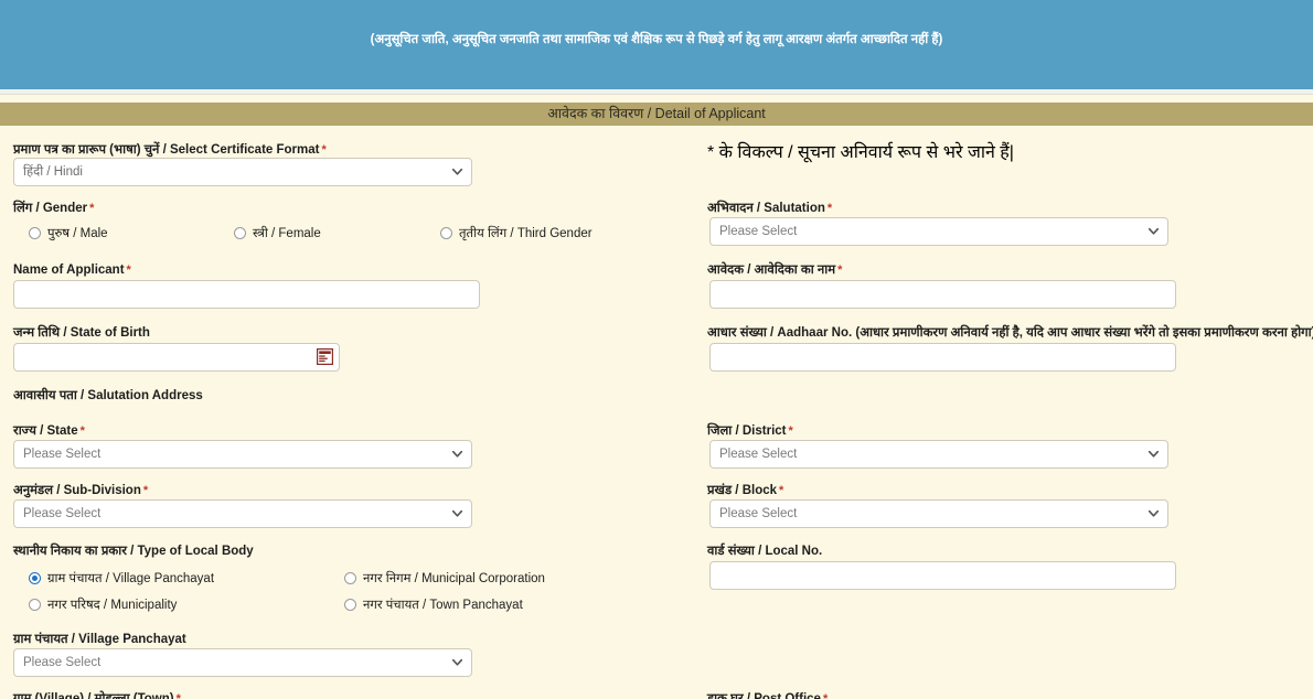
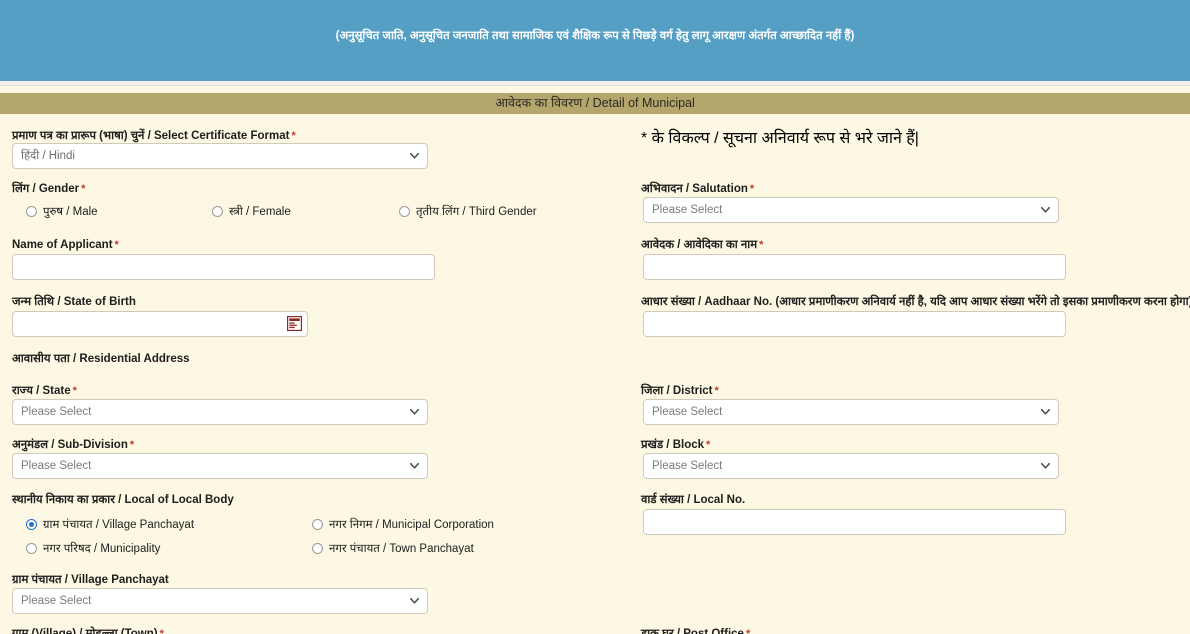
  (अनुसूचित जाति, अनुसूचित जनजाति तथा सामाजिक एवं शैक्षिक रूप से पिछड़े वर्ग हेतु लागू आरक्षण अंतर्गत आच्छादित नहीं हैं)
- आवेदक का विवरण / Detail of Applicant
+ आवेदक का विवरण / Detail of Municipal
  प्रमाण पत्र का प्रारूप (भाषा) चुनें / Select Certificate Format *
  हिंदी / Hindi
  लिंग / Gender *
  पुरुष / Male
  स्त्री / Female
  तृतीय लिंग / Third Gender
  Name of Applicant *
  जन्म तिथि / State of Birth
- आवासीय पता / Salutation Address
+ आवासीय पता / Residential Address
  राज्य / State *
  Please Select
  अनुमंडल / Sub-Division *
  Please Select
- स्थानीय निकाय का प्रकार / Type of Local Body
+ स्थानीय निकाय का प्रकार / Local of Local Body
  ग्राम पंचायत / Village Panchayat
  नगर निगम / Municipal Corporation
  नगर परिषद / Municipality
  नगर पंचायत / Town Panchayat
  ग्राम पंचायत / Village Panchayat
  Please Select
  * के विकल्प / सूचना अनिवार्य रूप से भरे जाने हैं|
  अभिवादन / Salutation *
  Please Select
  आवेदक / आवेदिका का नाम *
  आधार संख्या / Aadhaar No. (आधार प्रमाणीकरण अनिवार्य नहीं है, यदि आप आधार संख्या भरेंगे तो इसका प्रमाणीकरण करना होगा
  जिला / District *
  Please Select
  प्रखंड / Block *
  Please Select
  वार्ड संख्या / Local No.
